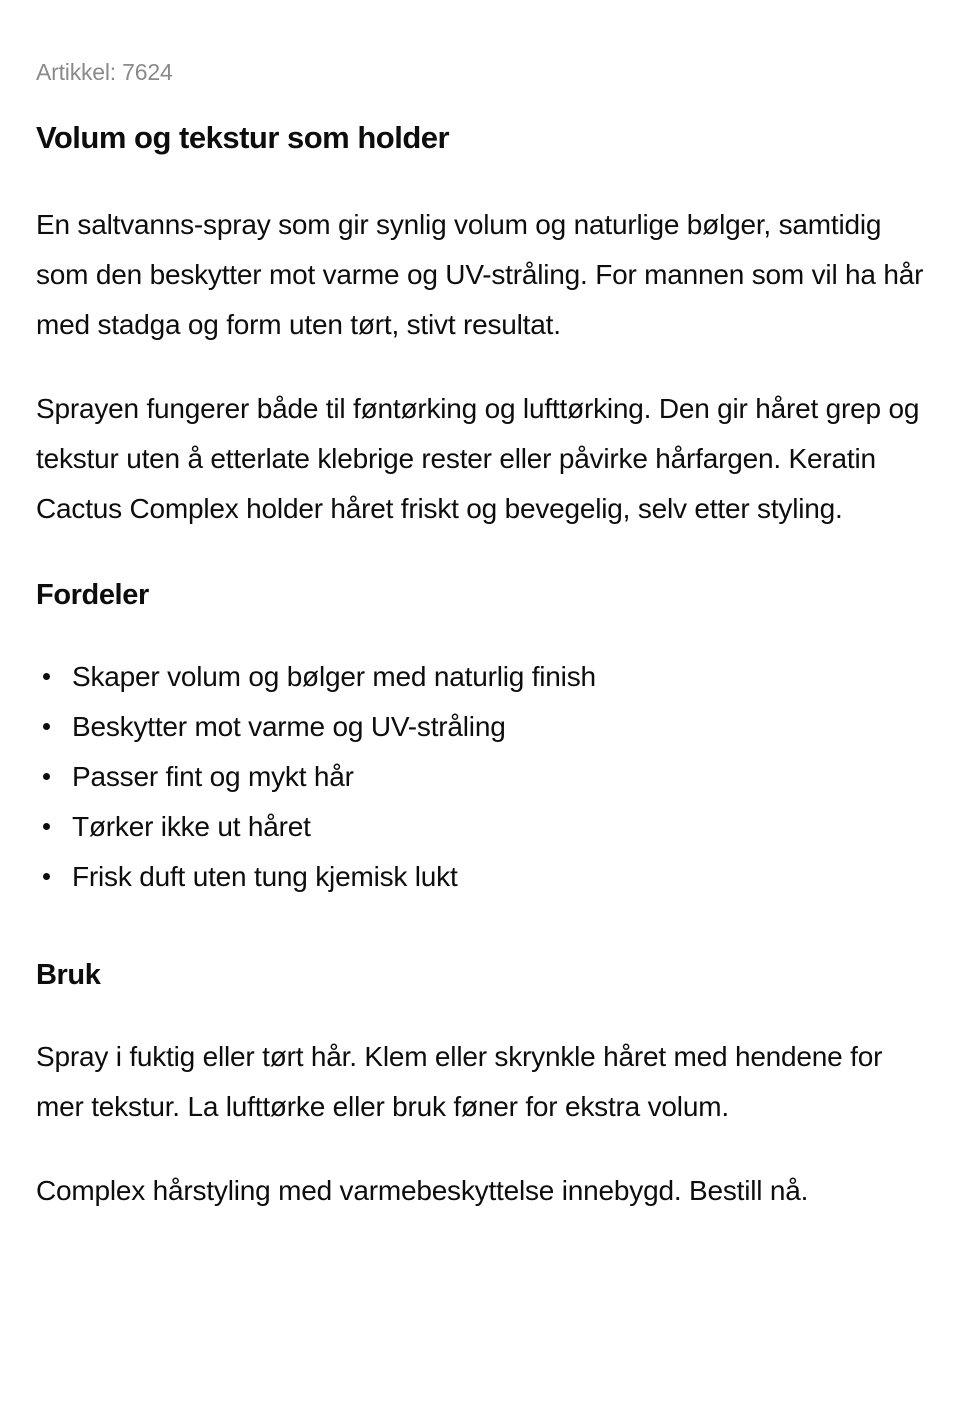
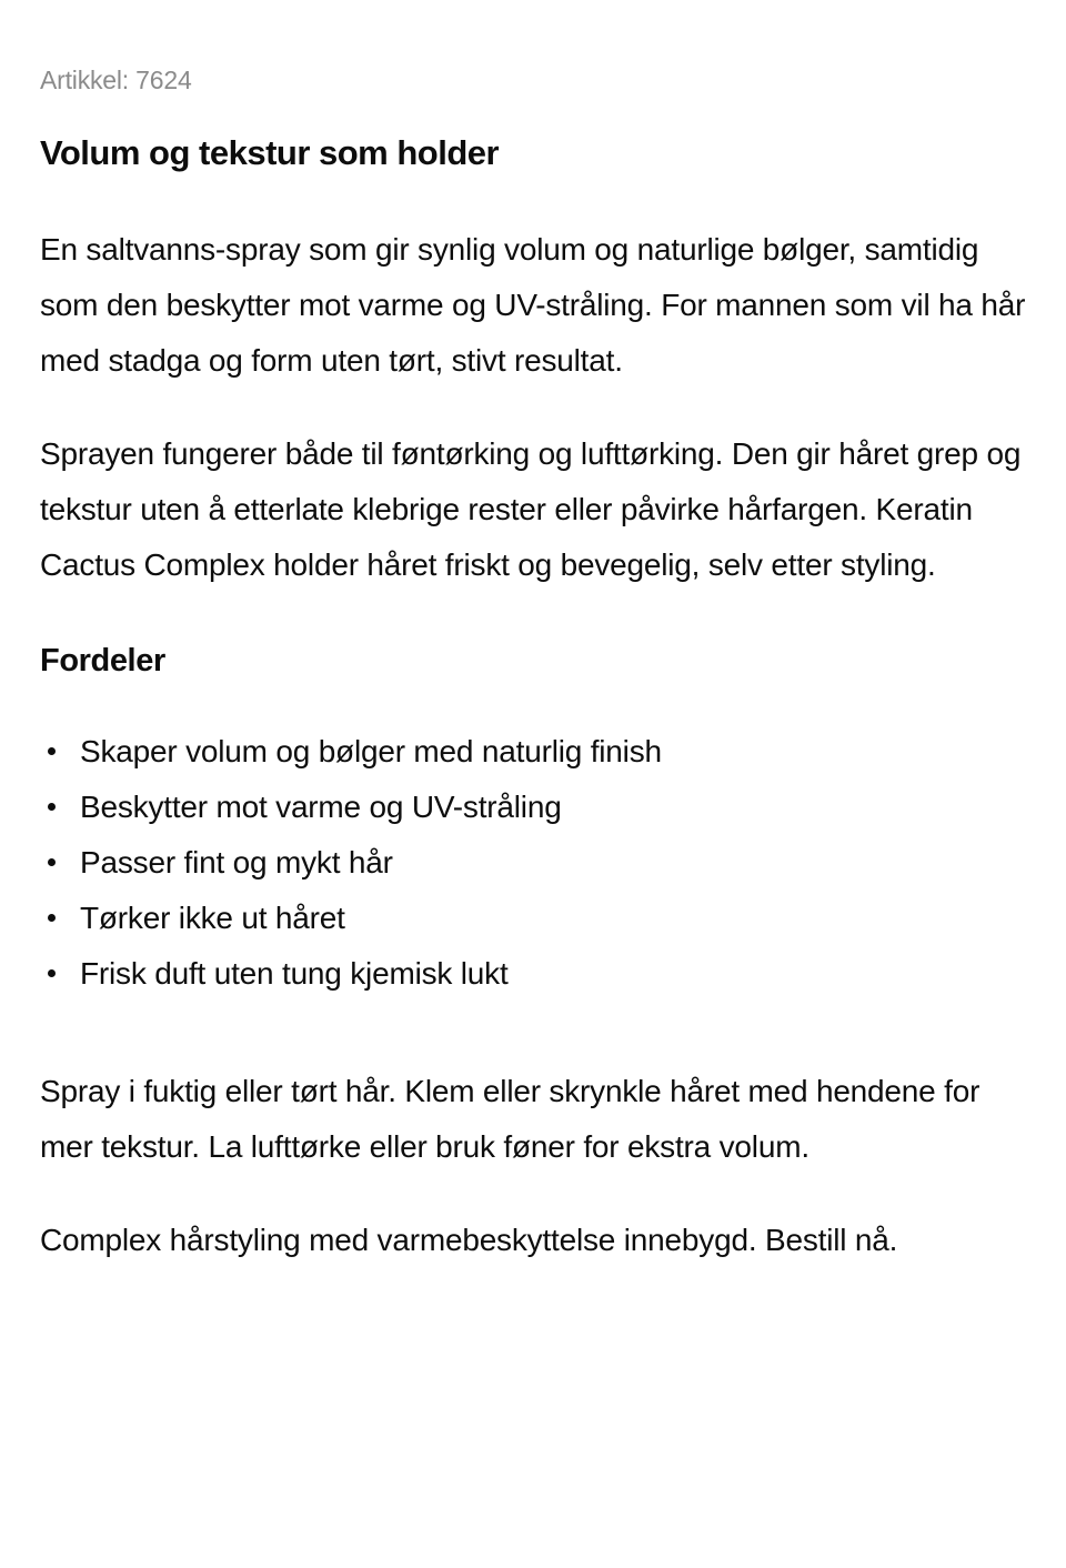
  Artikkel: 7624
  Volum og tekstur som holder
  En saltvanns-spray som gir synlig volum og naturlige bølger, samtidig som den beskytter mot varme og UV-stråling. For mannen som vil ha hår med stadga og form uten tørt, stivt resultat.
  Sprayen fungerer både til føntørking og lufttørking. Den gir håret grep og tekstur uten å etterlate klebrige rester eller påvirke hårfargen. Keratin Cactus Complex holder håret friskt og bevegelig, selv etter styling.
  Fordeler
  Skaper volum og bølger med naturlig finish
  Beskytter mot varme og UV-stråling
  Passer fint og mykt hår
  Tørker ikke ut håret
  Frisk duft uten tung kjemisk lukt
- Bruk
  Spray i fuktig eller tørt hår. Klem eller skrynkle håret med hendene for mer tekstur. La lufttørke eller bruk føner for ekstra volum.
  Complex hårstyling med varmebeskyttelse innebygd. Bestill nå.
